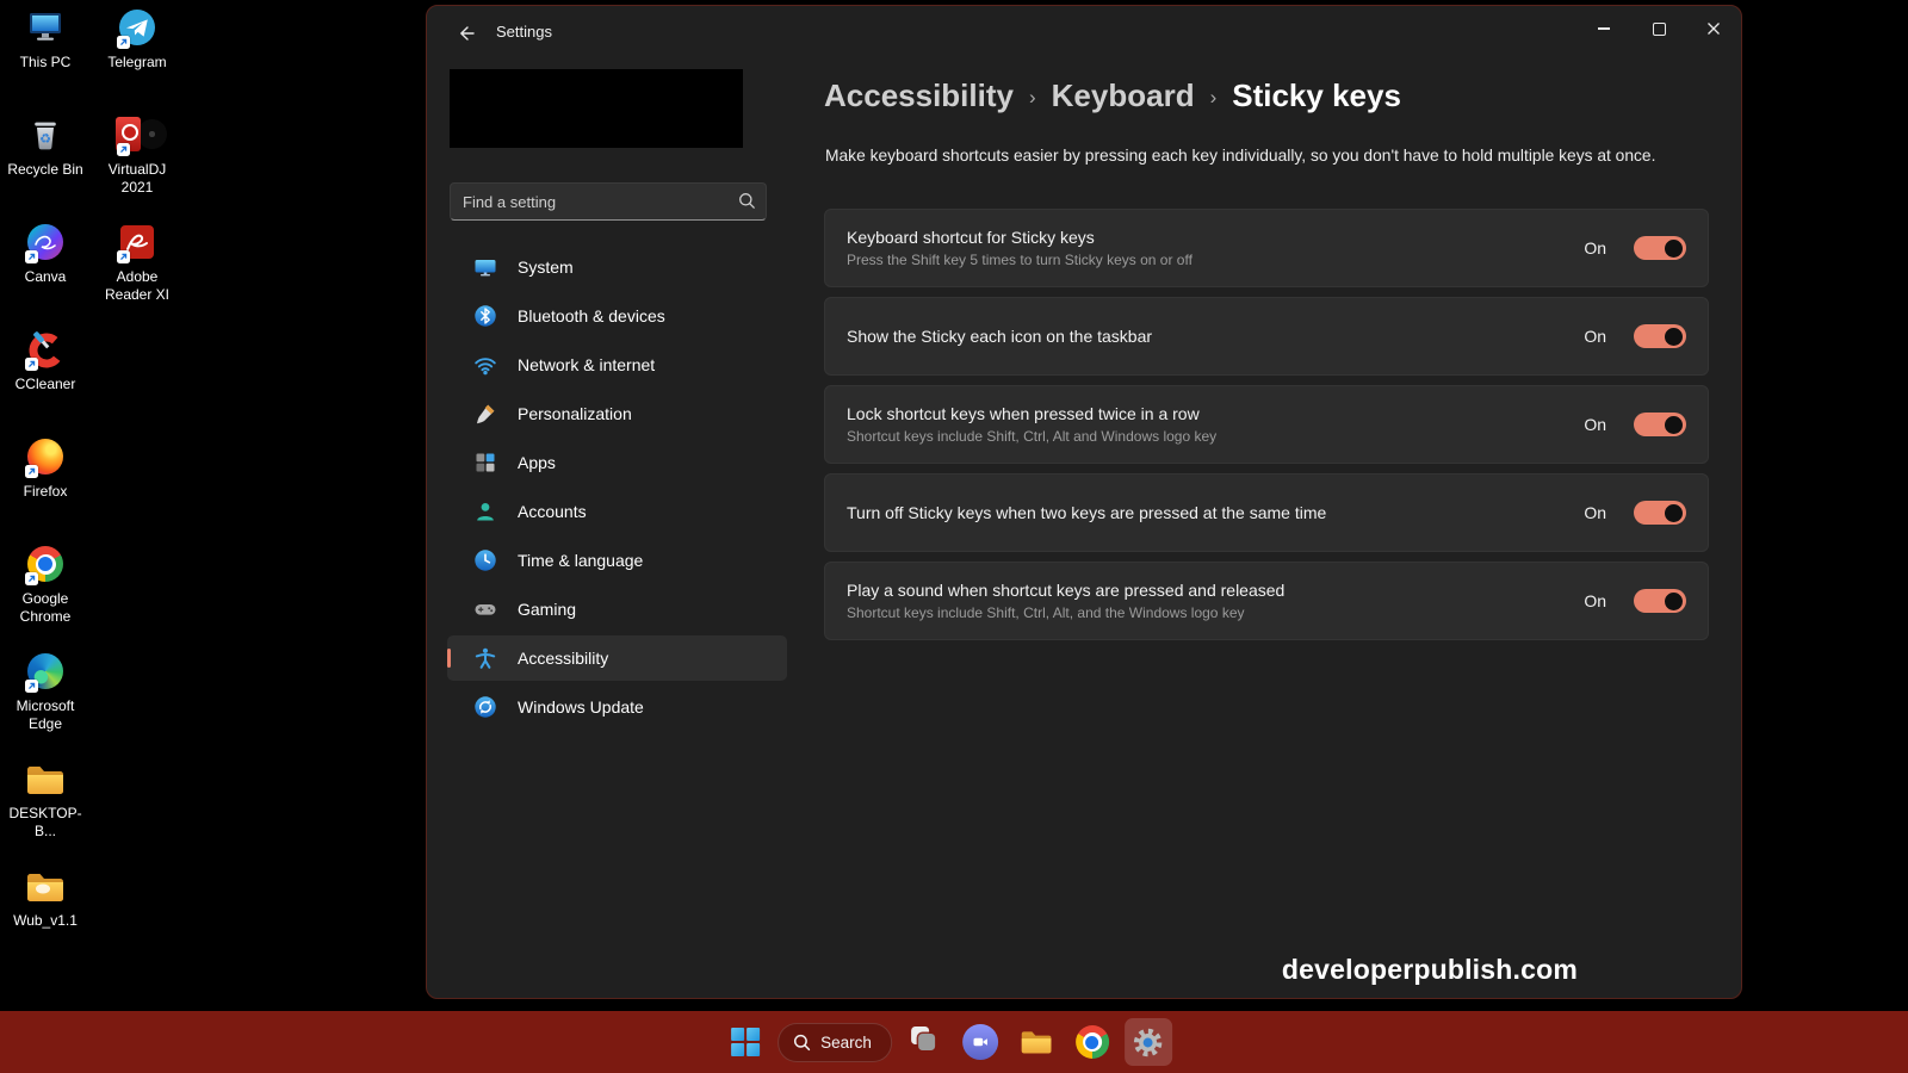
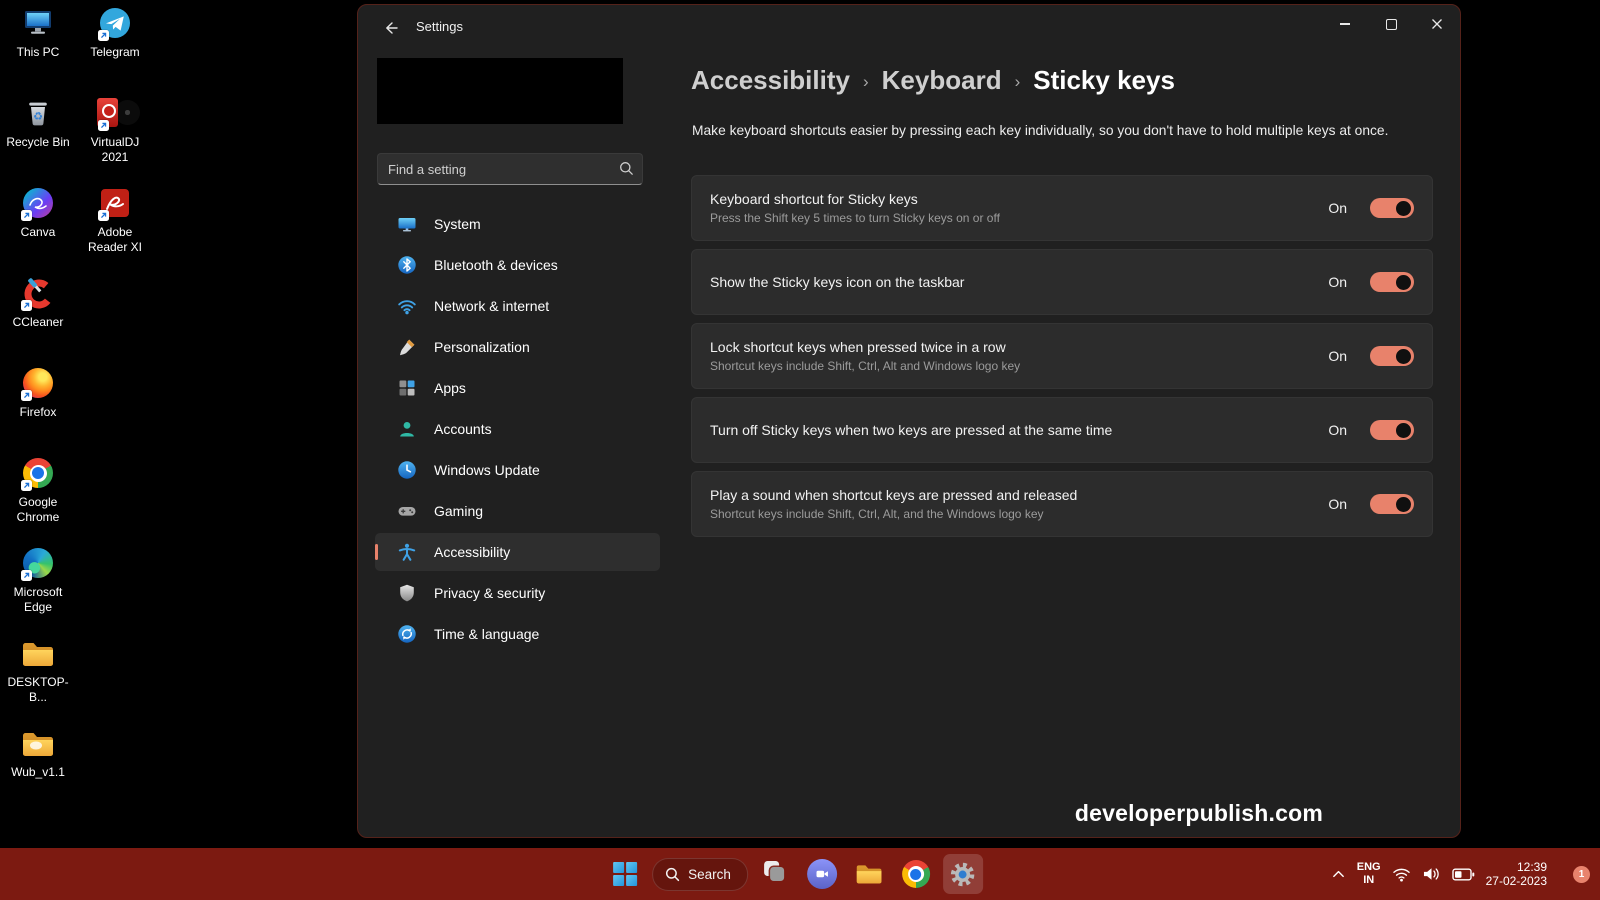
  This PC
  Telegram
  ♻
  Recycle Bin
  VirtualDJ 2021
  Canva
  Adobe Reader XI
  CCleaner
  Firefox
  Google Chrome
  Microsoft Edge
  DESKTOP-B...
  Wub_v1.1
  Settings
  Find a setting
  System
  Bluetooth & devices
  Network & internet
  Personalization
  Apps
  Accounts
- Time & language
+ Windows Update
  Gaming
  Accessibility
+ Privacy & security
- Windows Update
+ Time & language
  Accessibility
  ›
  Keyboard
  ›
  Sticky keys
  Make keyboard shortcuts easier by pressing each key individually, so you don't have to hold multiple keys at once.
  Keyboard shortcut for Sticky keys
  Press the Shift key 5 times to turn Sticky keys on or off
  On
- Show the Sticky each icon on the taskbar
+ Show the Sticky keys icon on the taskbar
  On
  Lock shortcut keys when pressed twice in a row
  Shortcut keys include Shift, Ctrl, Alt and Windows logo key
  On
  Turn off Sticky keys when two keys are pressed at the same time
  On
  Play a sound when shortcut keys are pressed and released
  Shortcut keys include Shift, Ctrl, Alt, and the Windows logo key
  On
  developerpublish.com
  Search
+ ENG
+ IN
+ 12:39
+ 27-02-2023
+ 1
